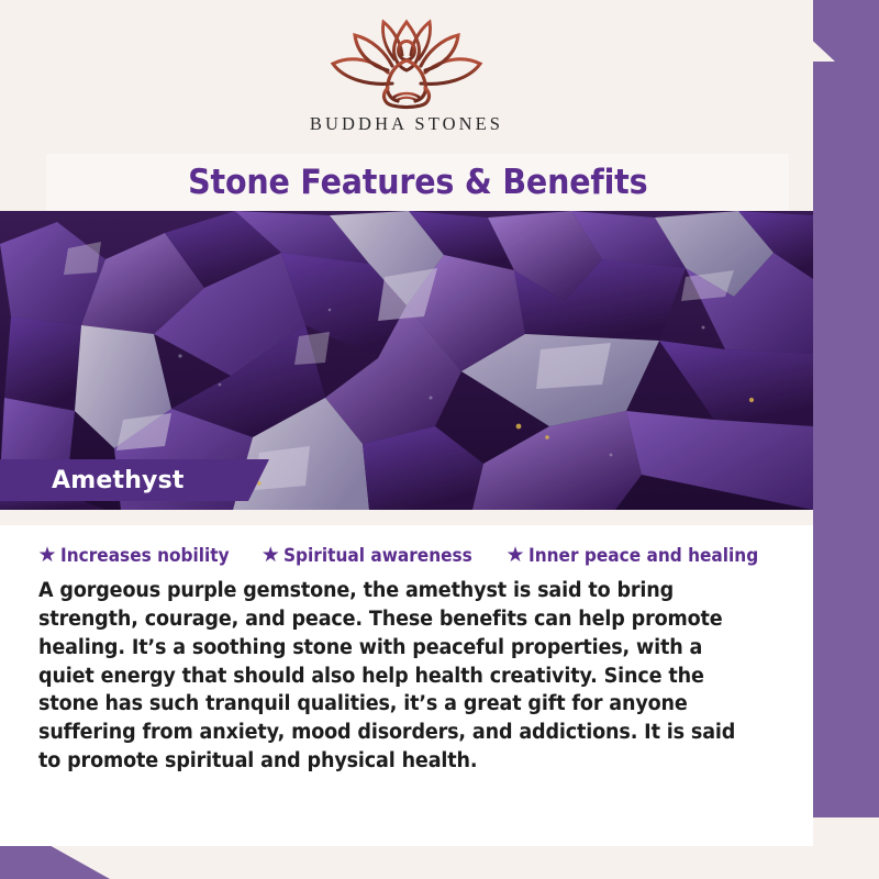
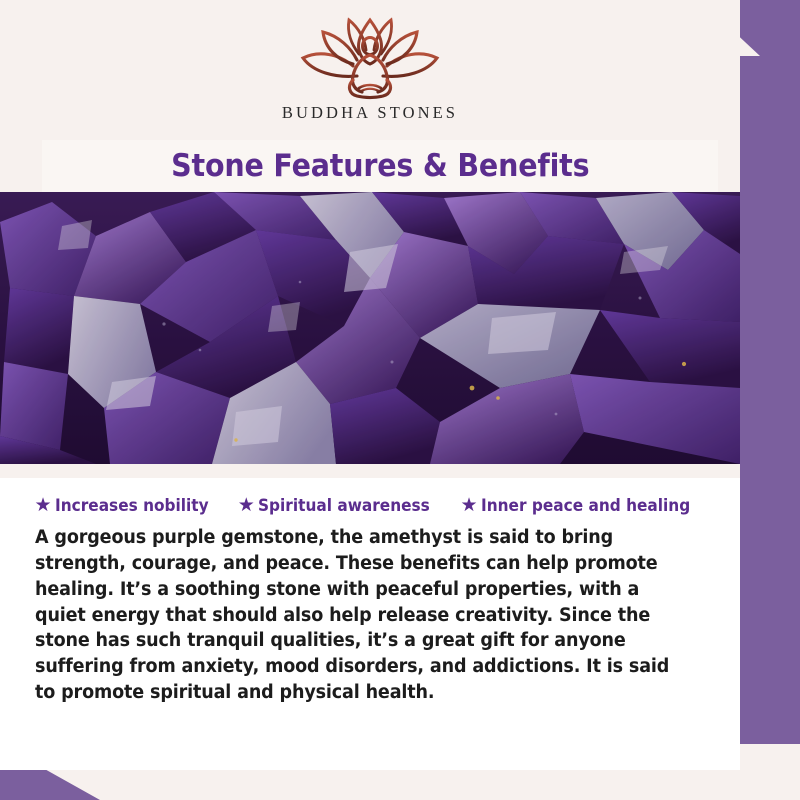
  BUDDHA STONES
  Stone Features & Benefits
- Amethyst
  ★
  Increases nobility
  ★
  Spiritual awareness
  ★
  Inner peace and healing
- A gorgeous purple gemstone, the amethyst is said to bring strength, courage, and peace. These benefits can help promote healing. It’s a soothing stone with peaceful properties, with a quiet energy that should also help health creativity. Since the stone has such tranquil qualities, it’s a great gift for anyone suffering from anxiety, mood disorders, and addictions. It is said to promote spiritual and physical health.
+ A gorgeous purple gemstone, the amethyst is said to bring strength, courage, and peace. These benefits can help promote healing. It’s a soothing stone with peaceful properties, with a quiet energy that should also help release creativity. Since the stone has such tranquil qualities, it’s a great gift for anyone suffering from anxiety, mood disorders, and addictions. It is said to promote spiritual and physical health.
